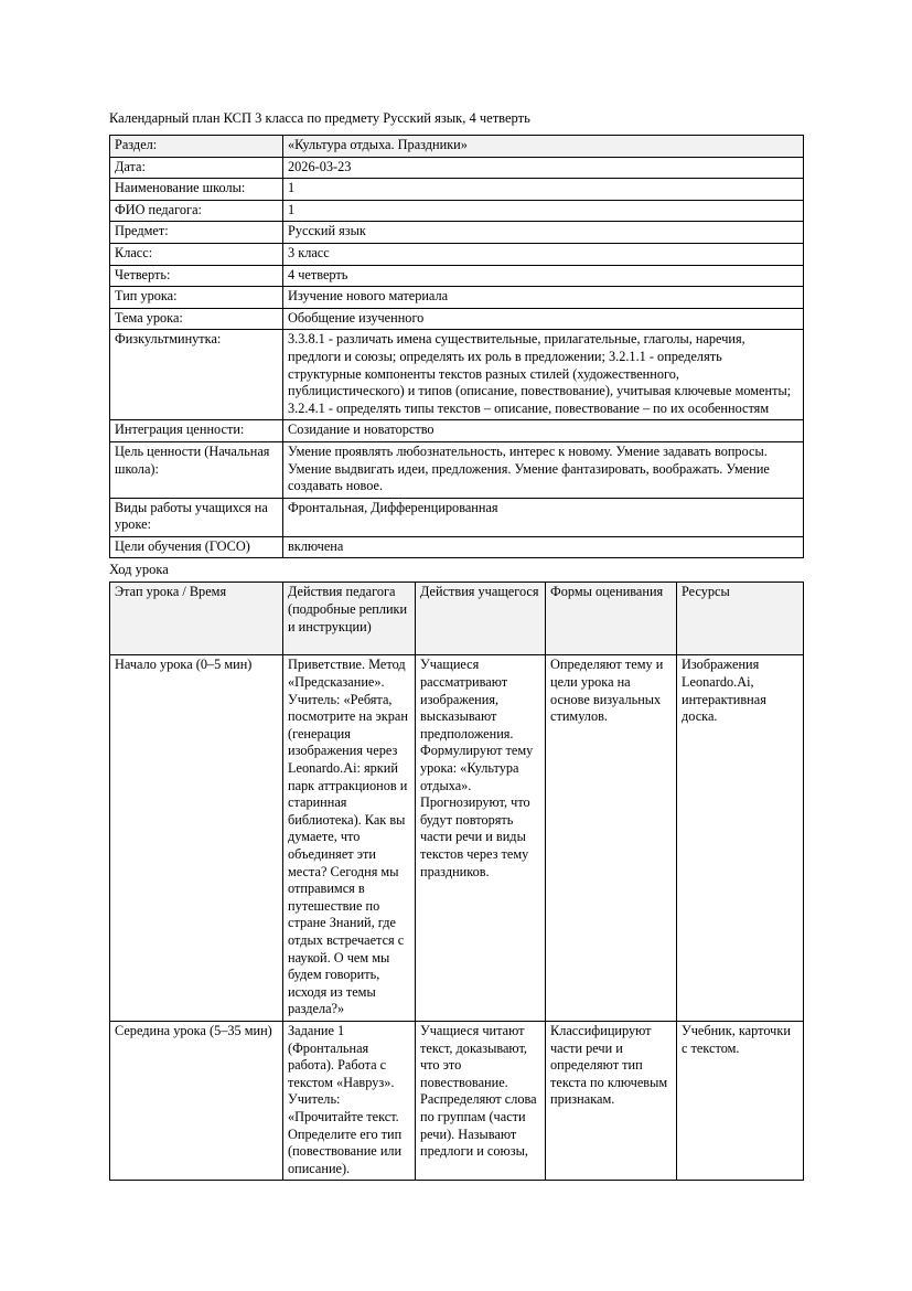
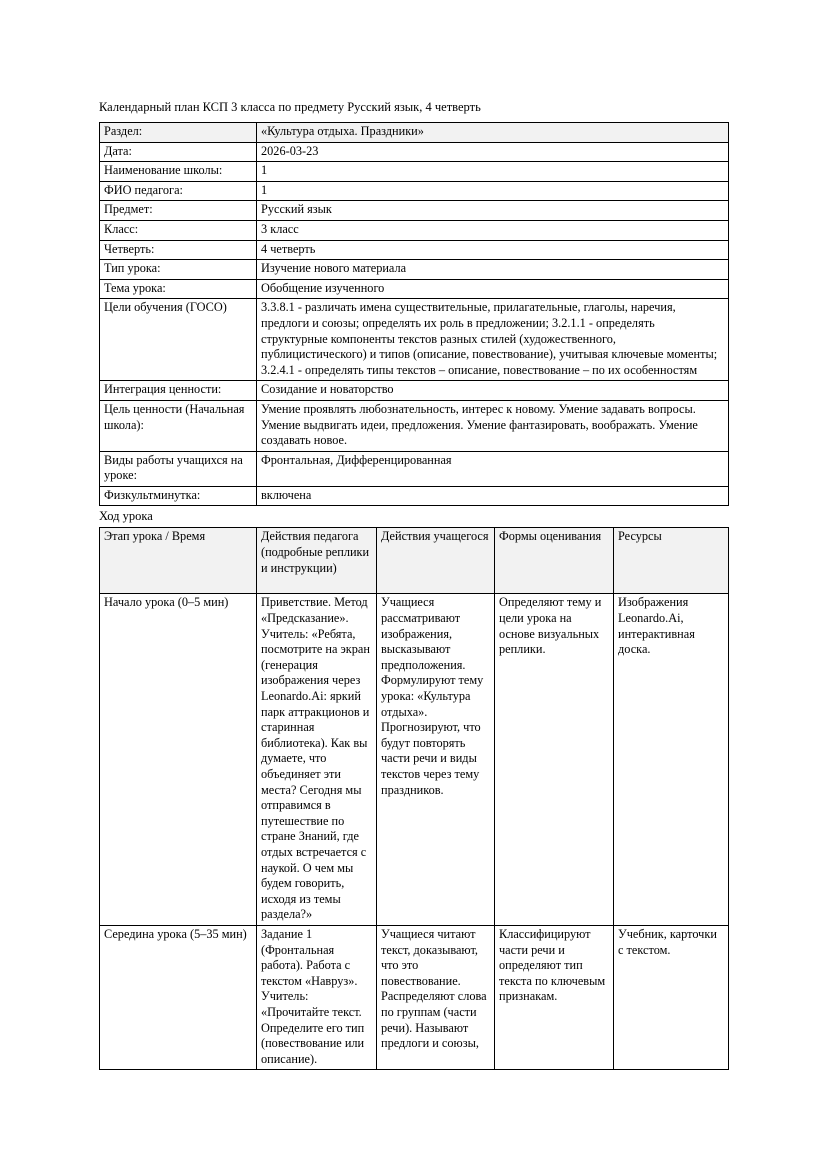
  Календарный план КСП 3 класса по предмету Русский язык, 4 четверть
  Раздел:	«Культура отдыха. Праздники»
  Дата:	2026-03-23
  Наименование школы:	1
  ФИО педагога:	1
  Предмет:	Русский язык
  Класс:	3 класс
  Четверть:	4 четверть
  Тип урока:	Изучение нового материала
  Тема урока:	Обобщение изученного
- Физкультминутка:	3.3.8.1 - различать имена существительные, прилагательные, глаголы, наречия, предлоги и союзы; определять их роль в предложении; 3.2.1.1 - определять структурные компоненты текстов разных стилей (художественного, публицистического) и типов (описание, повествование), учитывая ключевые моменты; 3.2.4.1 - определять типы текстов – описание, повествование – по их особенностям
+ Цели обучения (ГОСО)	3.3.8.1 - различать имена существительные, прилагательные, глаголы, наречия, предлоги и союзы; определять их роль в предложении; 3.2.1.1 - определять структурные компоненты текстов разных стилей (художественного, публицистического) и типов (описание, повествование), учитывая ключевые моменты; 3.2.4.1 - определять типы текстов – описание, повествование – по их особенностям
  Интеграция ценности:	Созидание и новаторство
  Цель ценности (Начальная школа):	Умение проявлять любознательность, интерес к новому. Умение задавать вопросы. Умение выдвигать идеи, предложения. Умение фантазировать, воображать. Умение создавать новое.
  Виды работы учащихся на уроке:	Фронтальная, Дифференцированная
- Цели обучения (ГОСО)	включена
+ Физкультминутка:	включена
  Ход урока
  Этап урока / Время	Действия педагога (подробные реплики и инструкции)	Действия учащегося	Формы оценивания	Ресурсы
- Начало урока (0–5 мин)	Приветствие. Метод «Предсказание». Учитель: «Ребята, посмотрите на экран (генерация изображения через Leonardo.Ai: яркий парк аттракционов и старинная библиотека). Как вы думаете, что объединяет эти места? Сегодня мы отправимся в путешествие по стране Знаний, где отдых встречается с наукой. О чем мы будем говорить, исходя из темы раздела?»	Учащиеся рассматривают изображения, высказывают предположения. Формулируют тему урока: «Культура отдыха». Прогнозируют, что будут повторять части речи и виды текстов через тему праздников.	Определяют тему и цели урока на основе визуальных стимулов.	Изображения Leonardo.Ai, интерактивная доска.
+ Начало урока (0–5 мин)	Приветствие. Метод «Предсказание». Учитель: «Ребята, посмотрите на экран (генерация изображения через Leonardo.Ai: яркий парк аттракционов и старинная библиотека). Как вы думаете, что объединяет эти места? Сегодня мы отправимся в путешествие по стране Знаний, где отдых встречается с наукой. О чем мы будем говорить, исходя из темы раздела?»	Учащиеся рассматривают изображения, высказывают предположения. Формулируют тему урока: «Культура отдыха». Прогнозируют, что будут повторять части речи и виды текстов через тему праздников.	Определяют тему и цели урока на основе визуальных реплики.	Изображения Leonardo.Ai, интерактивная доска.
  Середина урока (5–35 мин)	Задание 1 (Фронтальная работа). Работа с текстом «Навруз». Учитель: «Прочитайте текст. Определите его тип (повествование или описание).	Учащиеся читают текст, доказывают, что это повествование. Распределяют слова по группам (части речи). Называют предлоги и союзы,	Классифицируют части речи и определяют тип текста по ключевым признакам.	Учебник, карточки с текстом.
